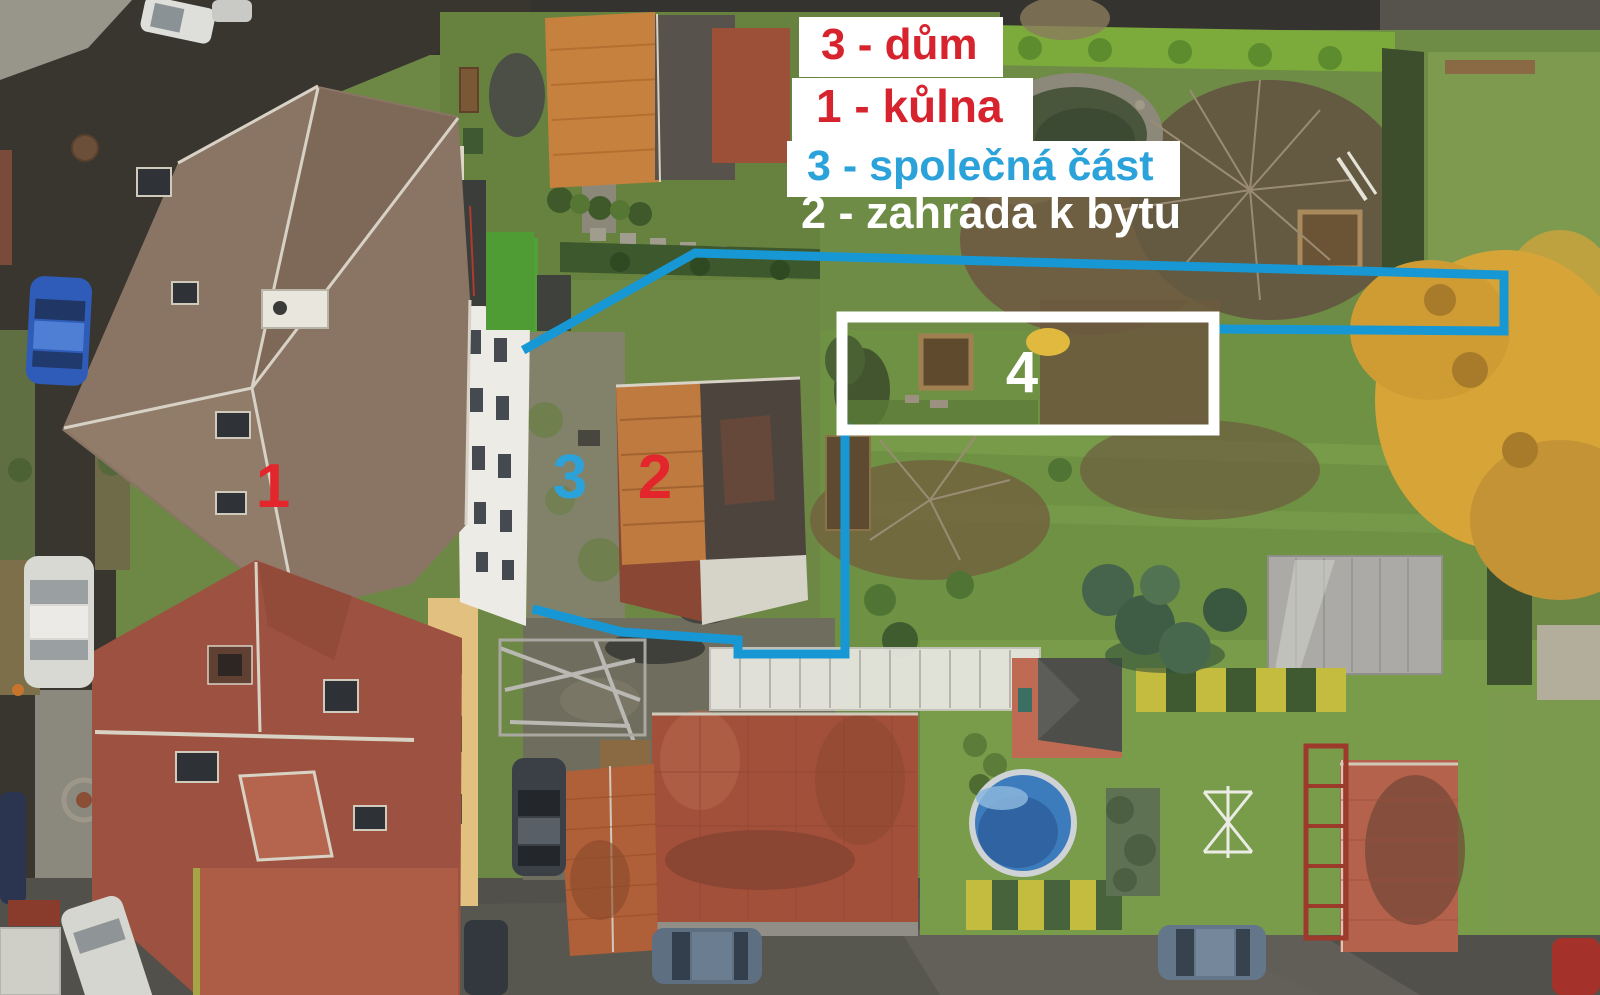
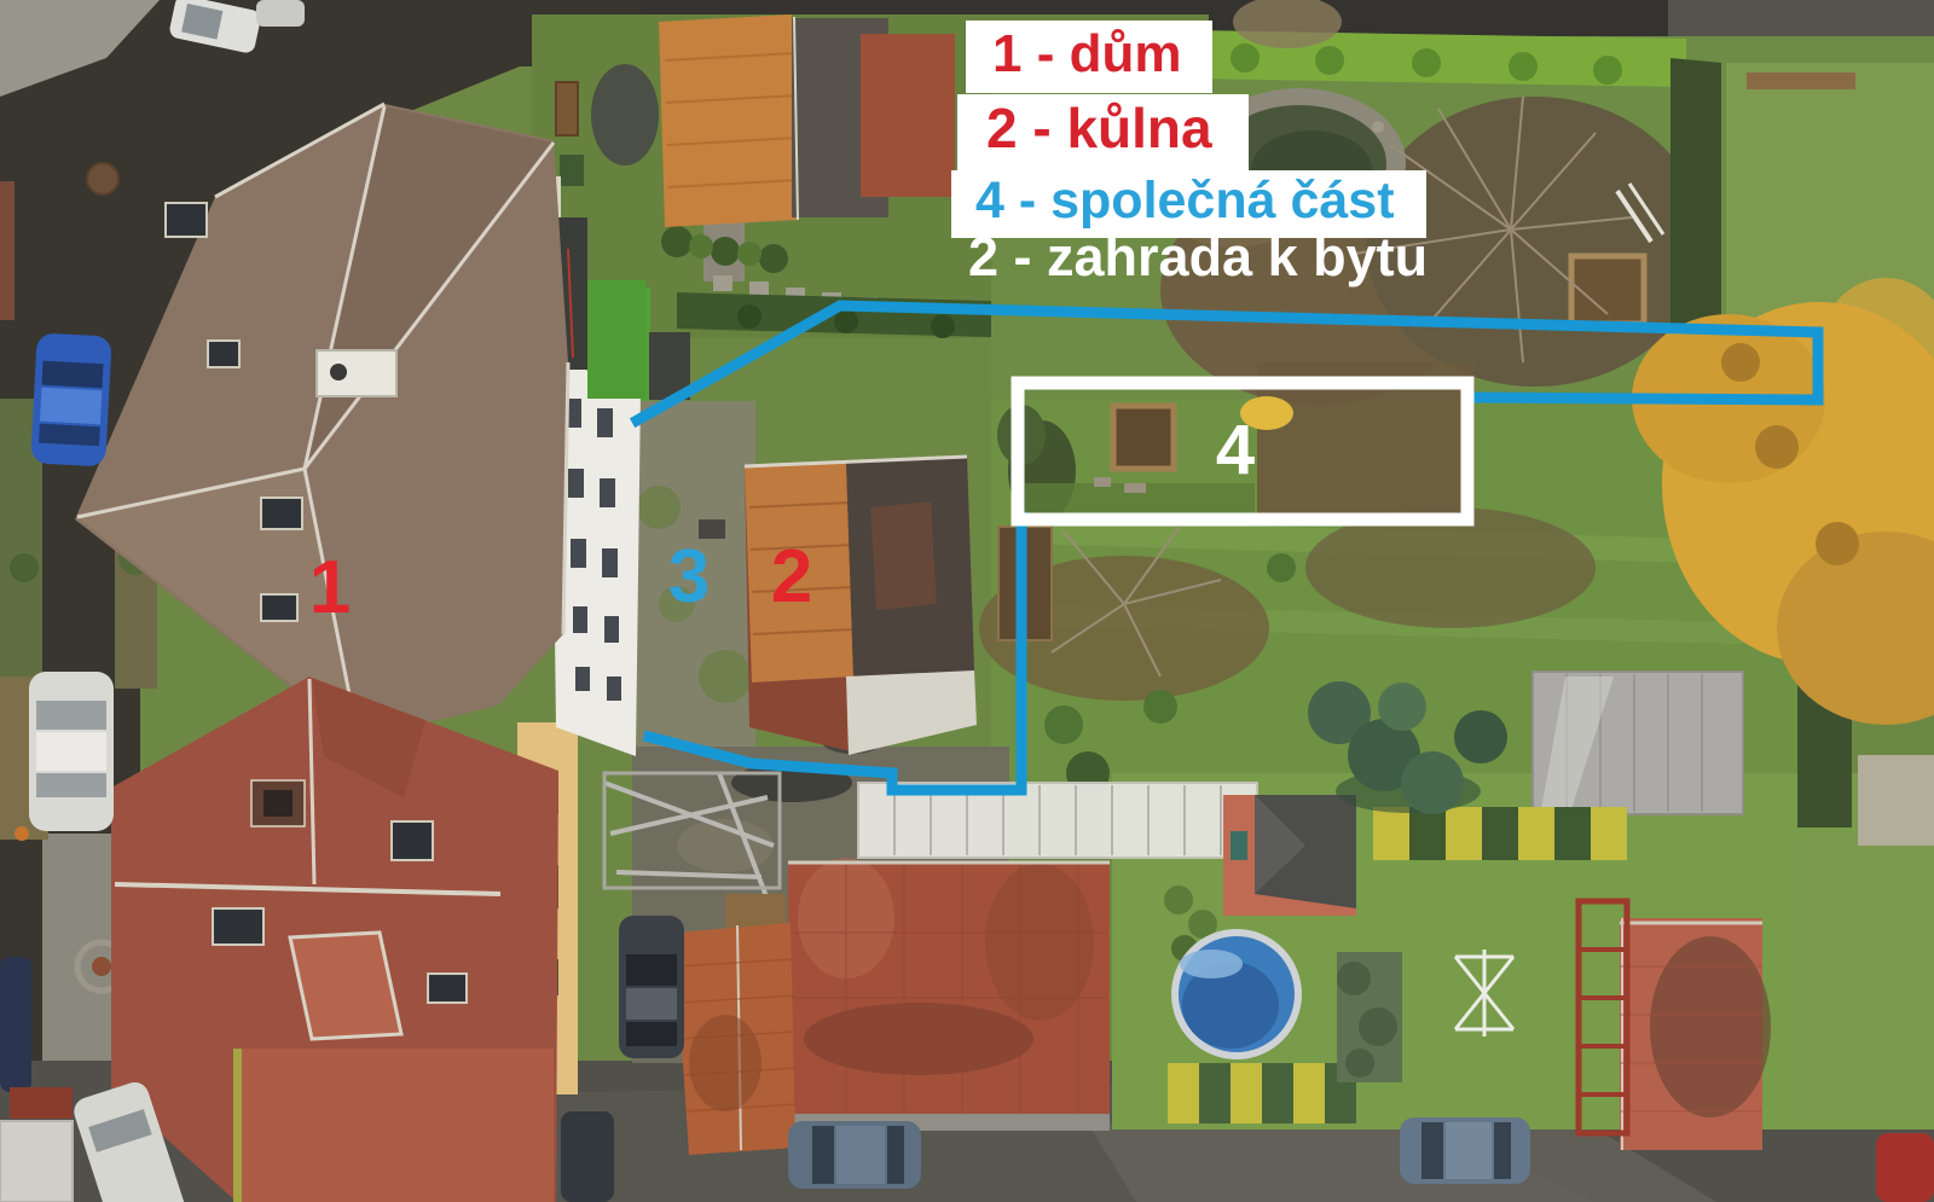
  1
  2
  3
  4
- 3 - dům
+ 1 - dům
- 1 - kůlna
+ 2 - kůlna
- 3 - společná část
+ 4 - společná část
  2 - zahrada k bytu
